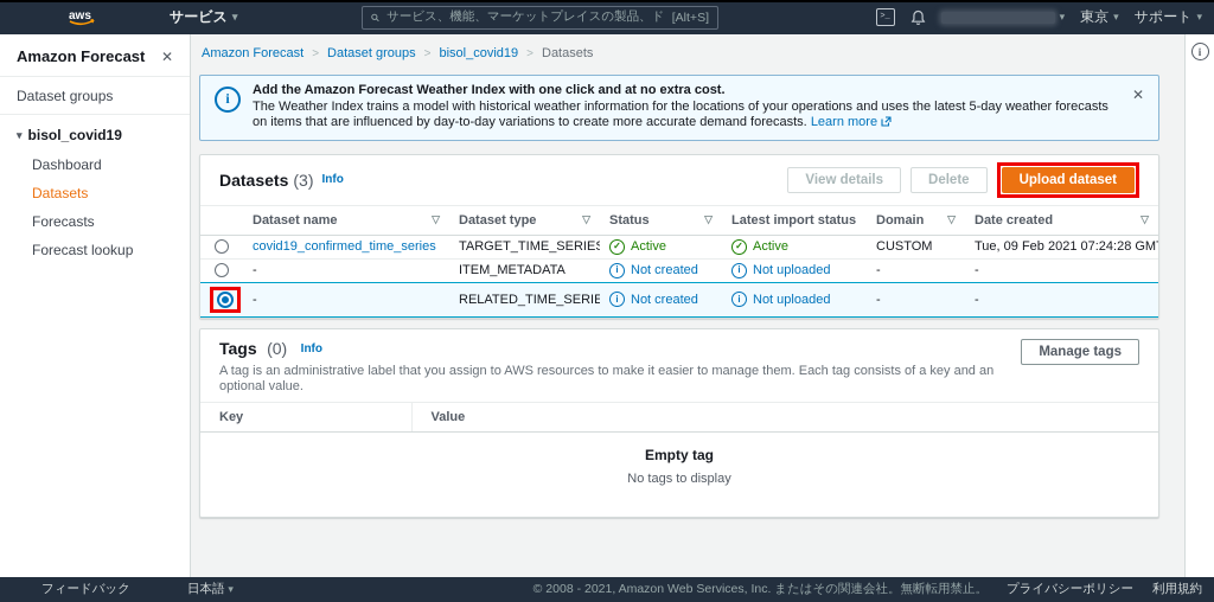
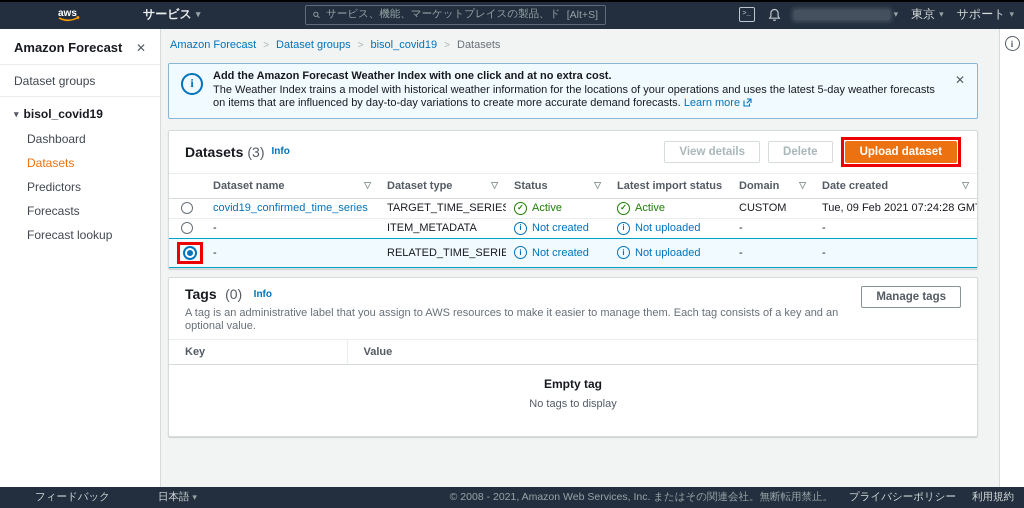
  aws
  サービス
  ▾
  サービス、機能、マーケットプレイスの製品、ド
  [Alt+S]
  >_
  ▾
  東京
  ▾
  サポート
  ▾
  Amazon Forecast
  ✕
  Dataset groups
  ▾
  bisol_covid19
  Dashboard
  Datasets
+ Predictors
  Forecasts
  Forecast lookup
  Amazon Forecast
  >
  Dataset groups
  >
  bisol_covid19
  >
  Datasets
  i
  Add the Amazon Forecast Weather Index with one click and at no extra cost.
  The Weather Index trains a model with historical weather information for the locations of your operations and uses the latest 5-day weather forecasts on items that are influenced by day-to-day variations to create more accurate demand forecasts. Learn more
  ✕
  Datasets
  (3)
  Info
  View details
  Delete
  Upload dataset
  	Dataset name ▽	Dataset type ▽	Status ▽	Latest import status	Domain ▽	Date created ▽
  	covid19_confirmed_time_series	TARGET_TIME_SERIES	✓ Active	✓ Active	CUSTOM	Tue, 09 Feb 2021 07:24:28 GM
  	-	ITEM_METADATA	i Not created	i Not uploaded	-	-
  	-	RELATED_TIME_SERIE	i Not created	i Not uploaded	-	-
  Tags (0) Info
  A tag is an administrative label that you assign to AWS resources to make it easier to manage them. Each tag consists of a key and an optional value.
  Manage tags
  Key	Value
  Empty tag
  No tags to display
  i
  フィードバック
  日本語 ▾
  © 2008 - 2021, Amazon Web Services, Inc. またはその関連会社。無断転用禁止。
  プライバシーポリシー
  利用規約
